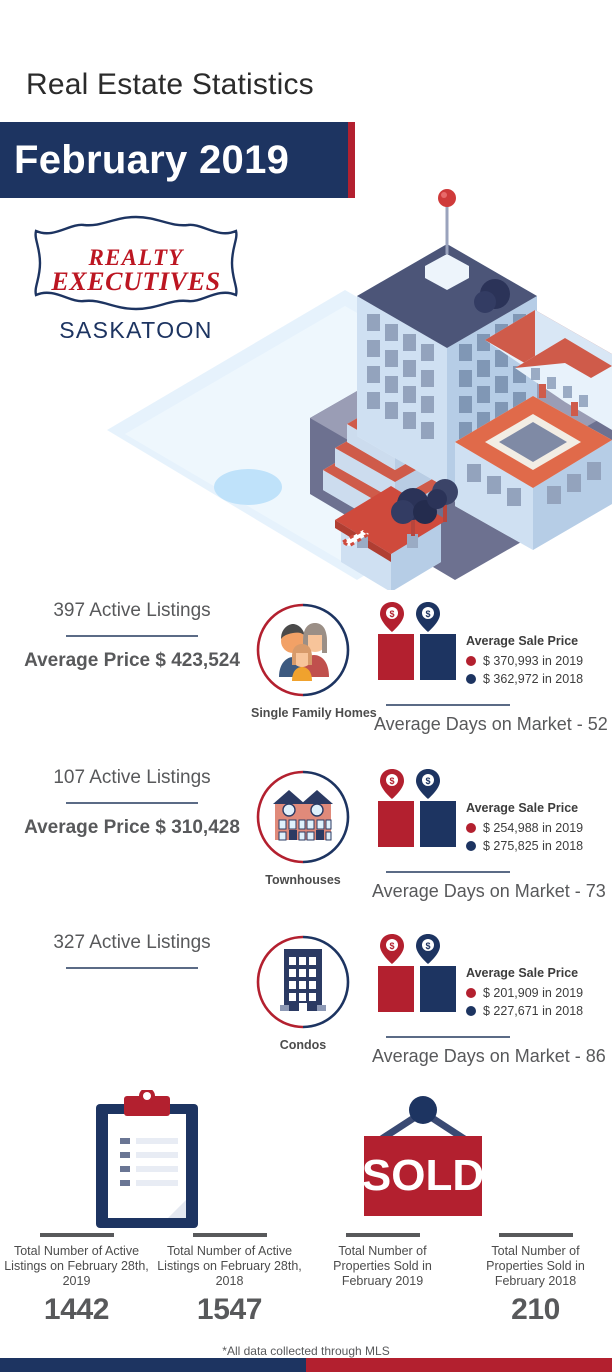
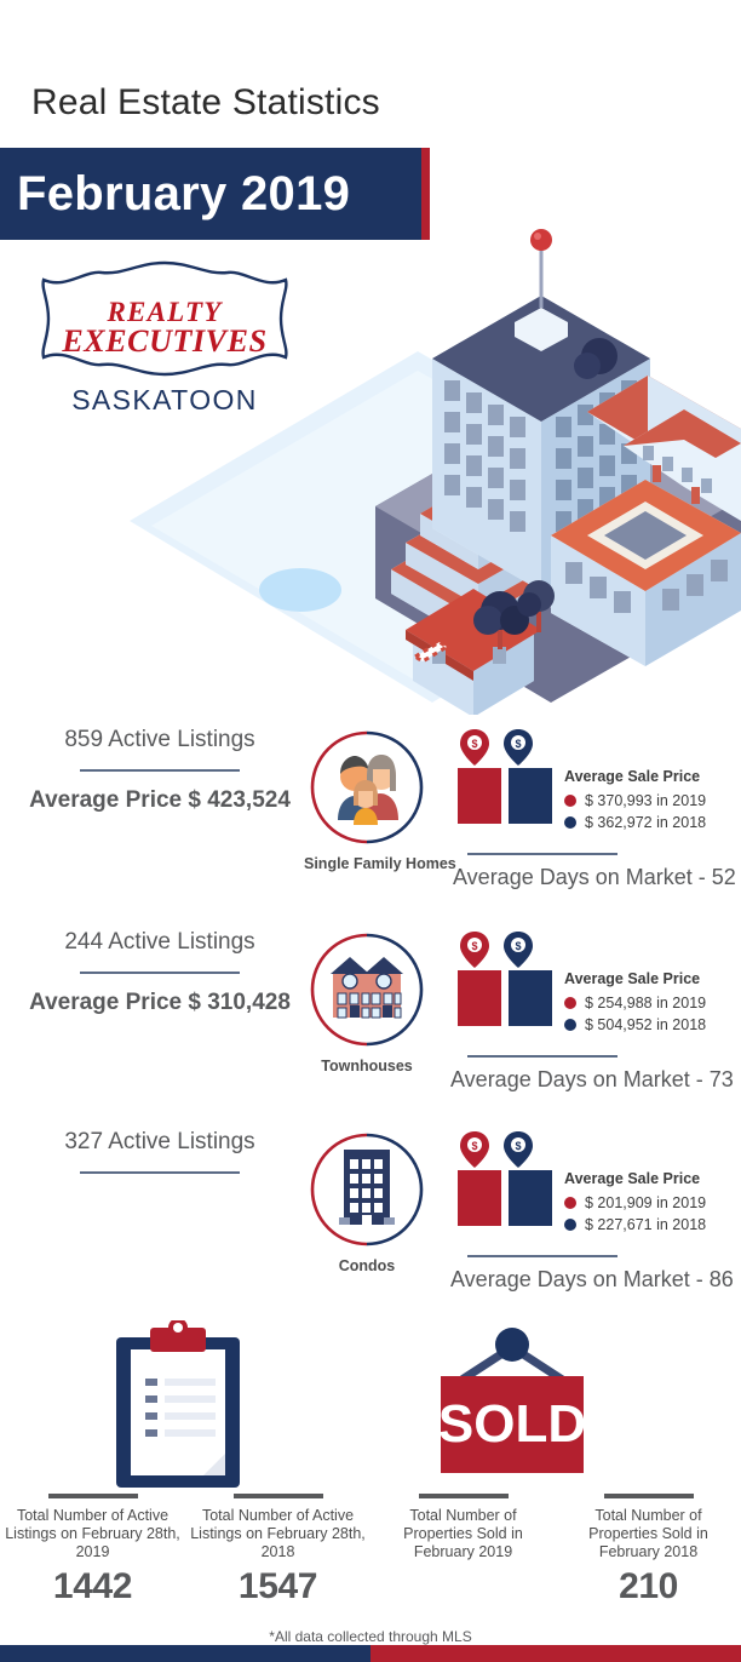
  Real Estate Statistics
  February 2019
  REALTY
  EXECUTIVES
  SASKATOON
- 397 Active Listings
+ 859 Active Listings
  Average Price $ 423,524
  Single Family Homes
  $
  $
  Average Sale Price
  $ 370,993 in 2019
  $ 362,972 in 2018
  Average Days on Market - 52
- 107 Active Listings
+ 244 Active Listings
  Average Price $ 310,428
  Townhouses
  $
  $
  Average Sale Price
  $ 254,988 in 2019
- $ 275,825 in 2018
+ $ 504,952 in 2018
  Average Days on Market - 73
  327 Active Listings
  Condos
  $
  $
  Average Sale Price
  $ 201,909 in 2019
  $ 227,671 in 2018
  Average Days on Market - 86
  SOLD
  Total Number of Active Listings on February 28th, 2019
  1442
  Total Number of Active Listings on February 28th, 2018
  1547
  Total Number of Properties Sold in February 2019
  Total Number of Properties Sold in February 2018
  210
  *All data collected through MLS
